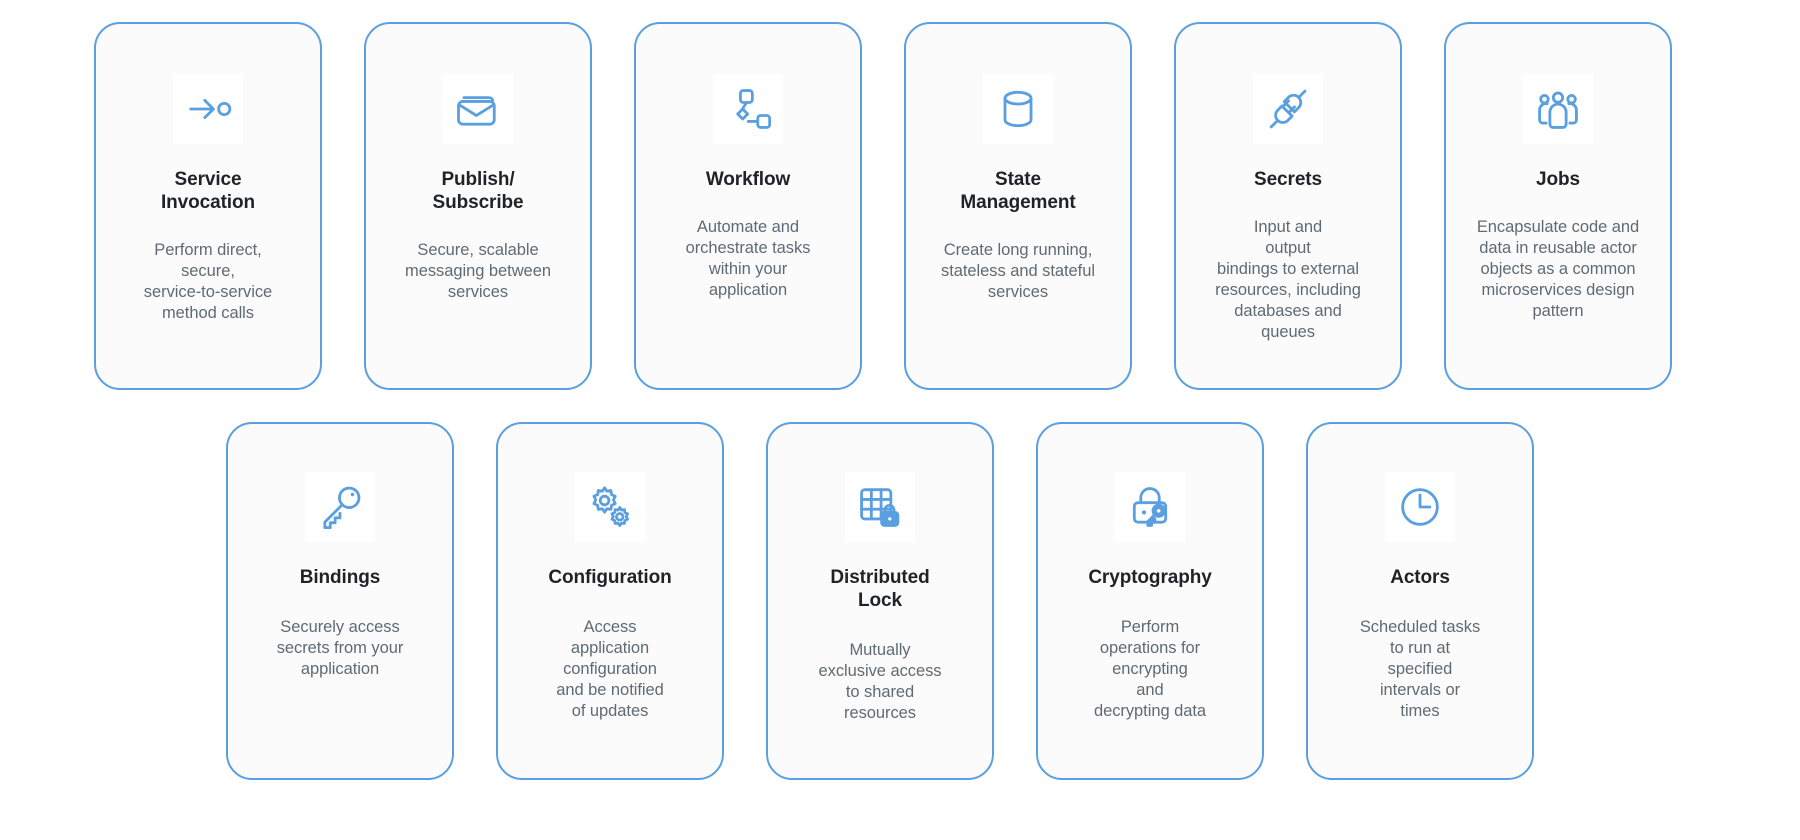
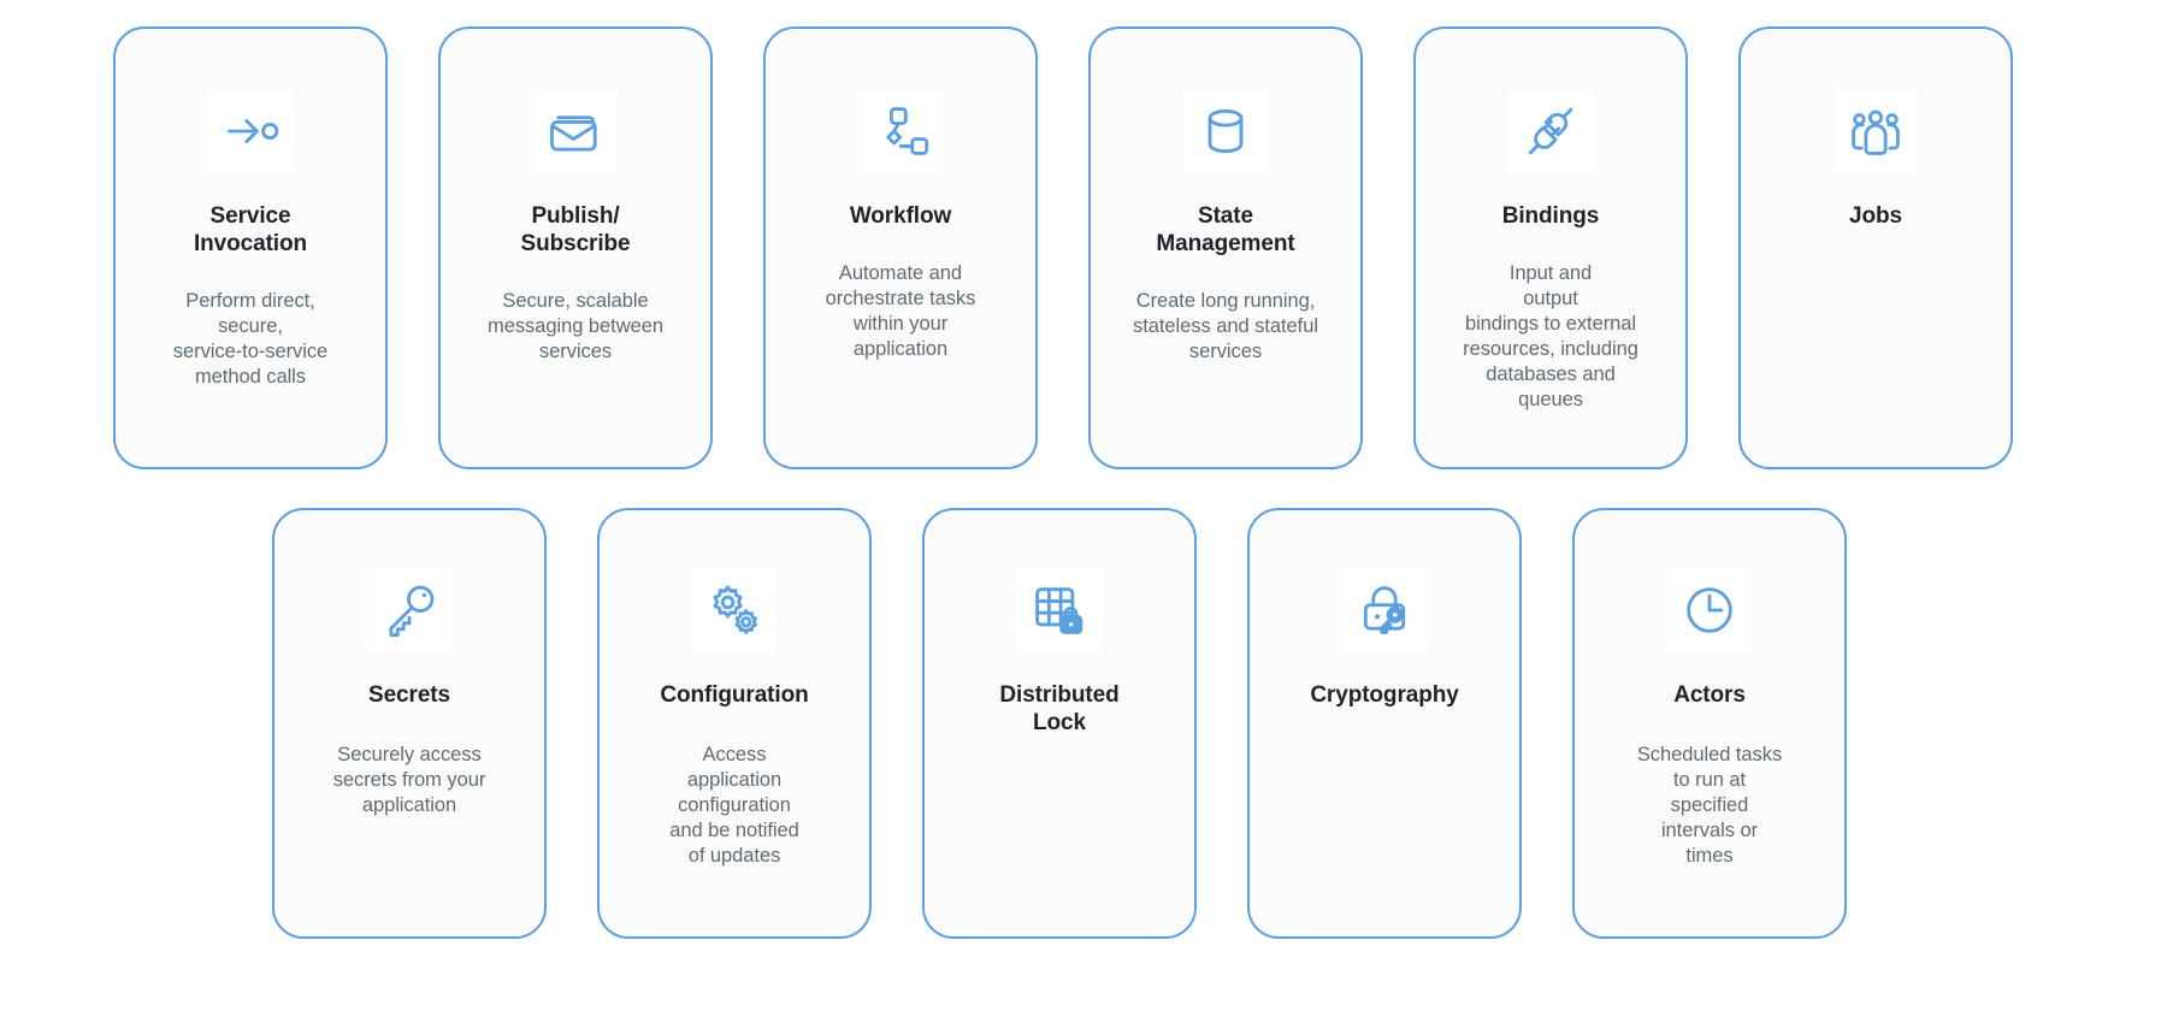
  Service
  Invocation
  Perform direct,
  secure,
  service-to-service
  method calls
  Publish/
  Subscribe
  Secure, scalable
  messaging between
  services
  Workflow
  Automate and
  orchestrate tasks
  within your
  application
  State
  Management
  Create long running,
  stateless and stateful
  services
- Secrets
+ Bindings
  Input and
  output
  bindings to external
  resources, including
  databases and
  queues
  Jobs
- Encapsulate code and
- data in reusable actor
- objects as a common
- microservices design
- pattern
- Bindings
+ Secrets
  Securely access
  secrets from your
  application
  Configuration
  Access
  application
  configuration
  and be notified
  of updates
  Distributed
  Lock
- Mutually
- exclusive access
- to shared
- resources
  Cryptography
- Perform
- operations for
- encrypting
- and
- decrypting data
  Actors
  Scheduled tasks
  to run at
  specified
  intervals or
  times
